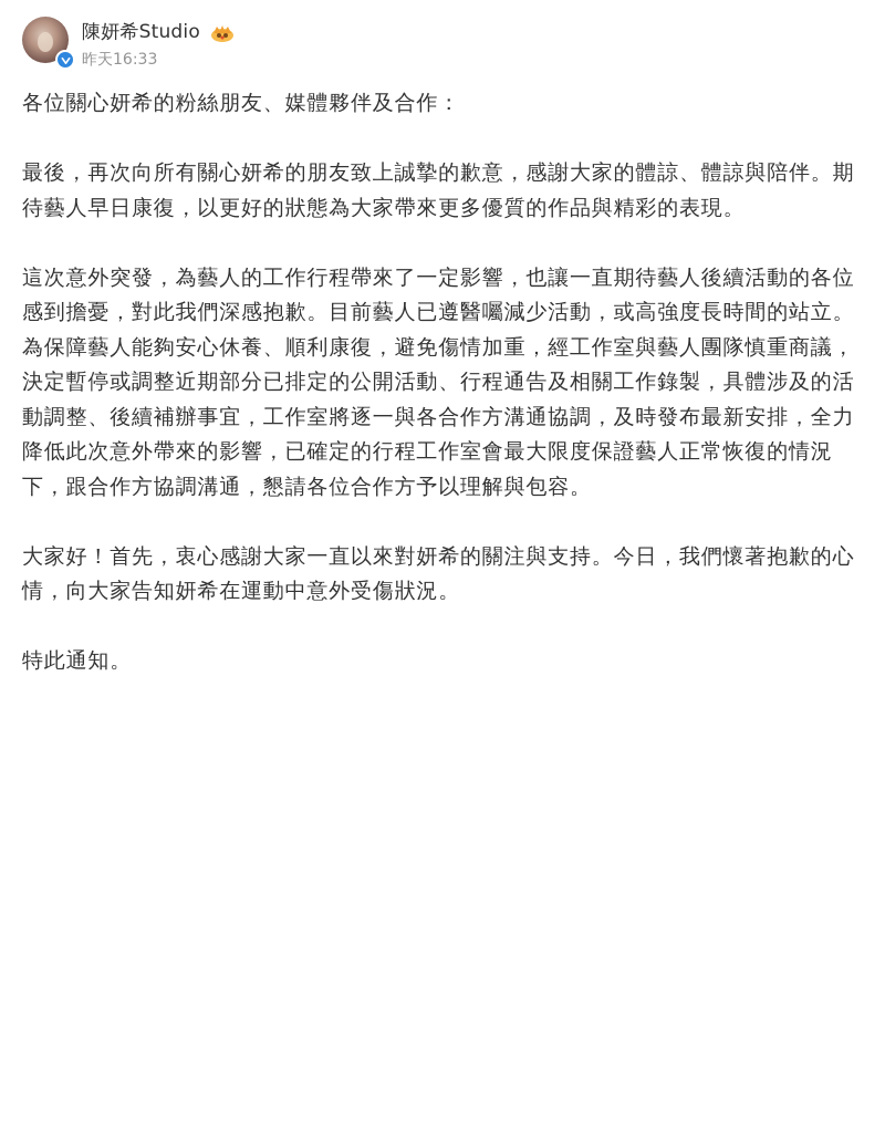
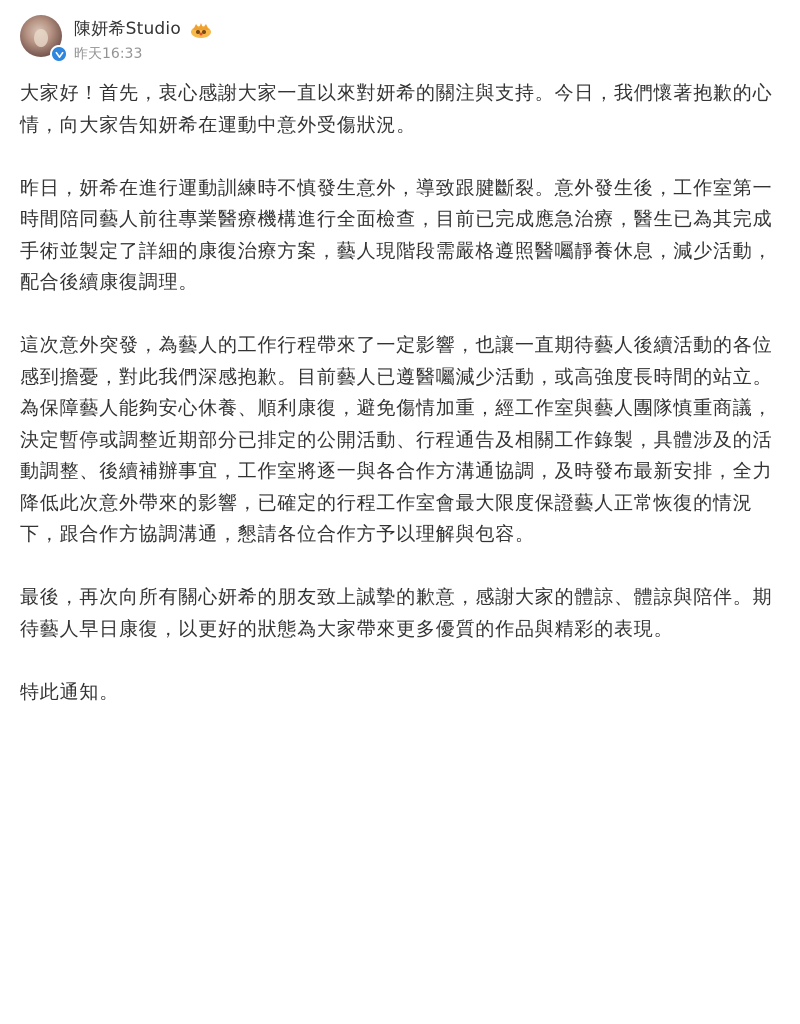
  陳妍希Studio
  昨天16:33
- 各位關心妍希的粉絲朋友、媒體夥伴及合作：
- 最後，再次向所有關心妍希的朋友致上誠摯的歉意，感謝大家的體諒、體諒與陪伴。期待藝人早日康復，以更好的狀態為大家帶來更多優質的作品與精彩的表現。
+ 大家好！首先，衷心感謝大家一直以來對妍希的關注與支持。今日，我們懷著抱歉的心情，向大家告知妍希在運動中意外受傷狀況。
+ 昨日，妍希在進行運動訓練時不慎發生意外，導致跟腱斷裂。意外發生後，工作室第一時間陪同藝人前往專業醫療機構進行全面檢查，目前已完成應急治療，醫生已為其完成手術並製定了詳細的康復治療方案，藝人現階段需嚴格遵照醫囑靜養休息，減少活動，配合後續康復調理。
  這次意外突發，為藝人的工作行程帶來了一定影響，也讓一直期待藝人後續活動的各位感到擔憂，對此我們深感抱歉。目前藝人已遵醫囑減少活動，或高強度長時間的站立。為保障藝人能夠安心休養、順利康復，避免傷情加重，經工作室與藝人團隊慎重商議，決定暫停或調整近期部分已排定的公開活動、行程通告及相關工作錄製，具體涉及的活動調整、後續補辦事宜，工作室將逐一與各合作方溝通協調，及時發布最新安排，全力降低此次意外帶來的影響，已確定的行程工作室會最大限度保證藝人正常恢復的情況下，跟合作方協調溝通，懇請各位合作方予以理解與包容。
- 大家好！首先，衷心感謝大家一直以來對妍希的關注與支持。今日，我們懷著抱歉的心情，向大家告知妍希在運動中意外受傷狀況。
+ 最後，再次向所有關心妍希的朋友致上誠摯的歉意，感謝大家的體諒、體諒與陪伴。期待藝人早日康復，以更好的狀態為大家帶來更多優質的作品與精彩的表現。
  特此通知。
